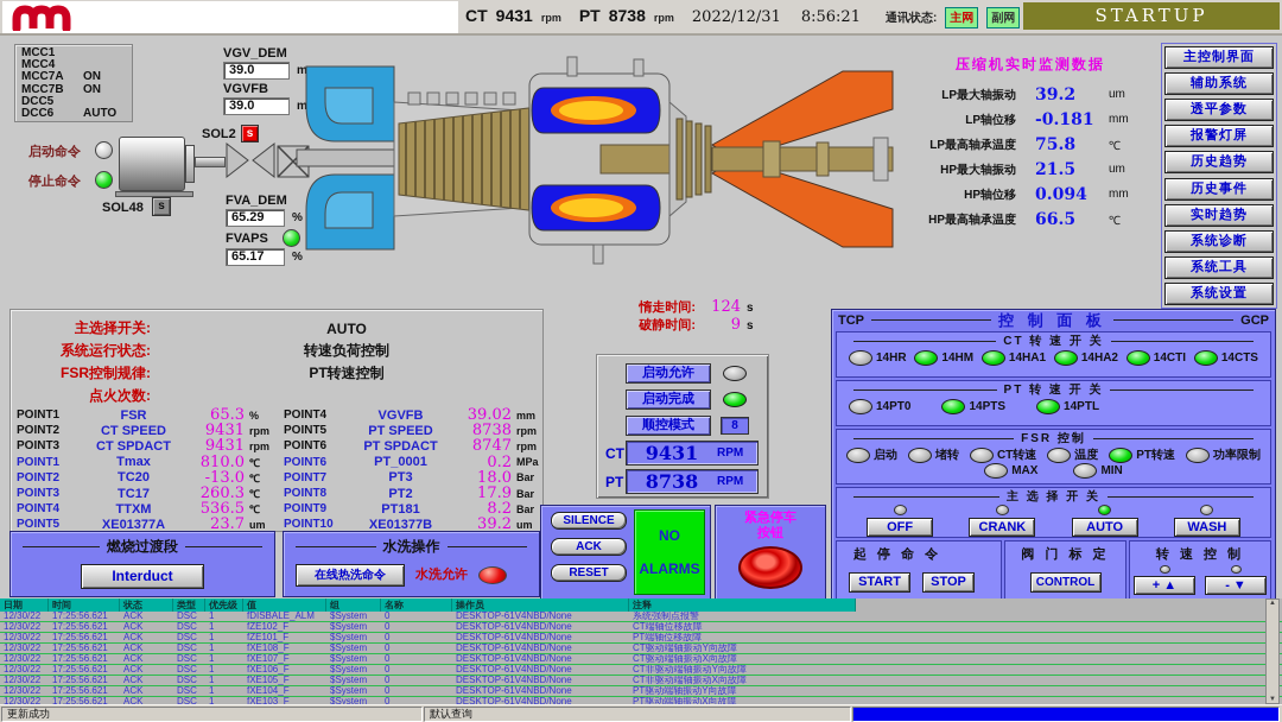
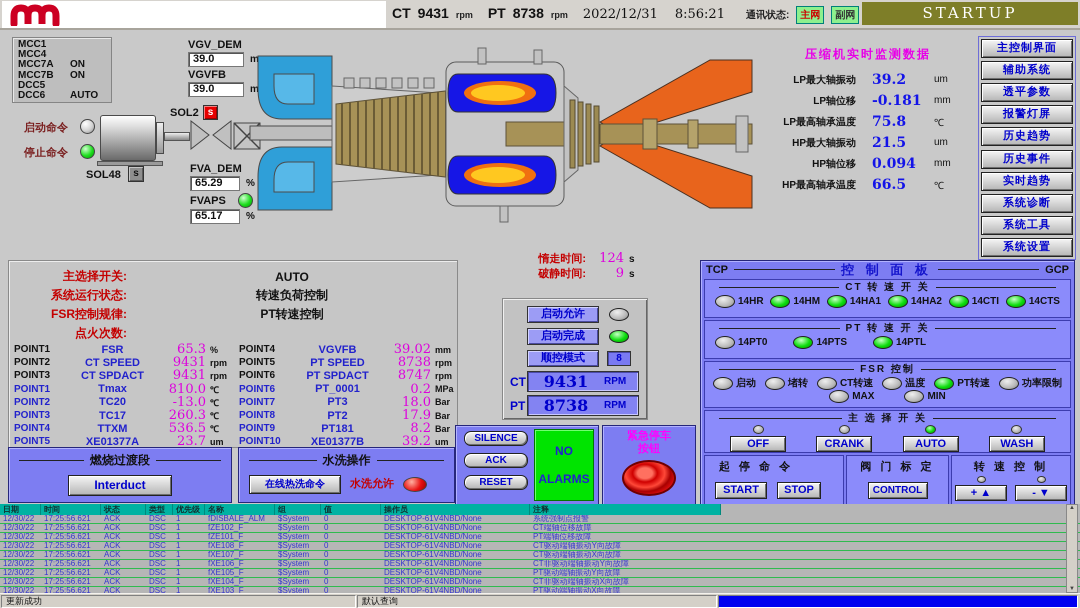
  CT
  9431
  rpm
  PT
  8738
  rpm
  2022/12/31
  8:56:21
  通讯状态:
  主网
  副网
  STARTUP
  MCC1
  MCC4
  MCC7A
  ON
  MCC7B
  ON
  DCC5
  DCC6
  AUTO
  启动命令
  停止命令
  SOL2
  s
  SOL48
  s
  VGV_DEM
  39.0
  VGVFB
  39.0
  FVA_DEM
  65.29
  %
  FVAPS
  65.17
  %
  压缩机实时监测数据
  LP最大轴振动
  39.2
  um
  LP轴位移
  -0.181
  mm
  LP最高轴承温度
  75.8
  ℃
  HP最大轴振动
  21.5
  um
  HP轴位移
  0.094
  mm
  HP最高轴承温度
  66.5
  ℃
  主控制界面
  辅助系统
  透平参数
  报警灯屏
  历史趋势
  历史事件
  实时趋势
  系统诊断
  系统工具
  系统设置
  主选择开关:
  AUTO
  系统运行状态:
  转速负荷控制
  FSR控制规律:
  PT转速控制
  点火次数:
  POINT1
  FSR
  65.3
  %
  POINT2
  CT SPEED
  9431
  rpm
  POINT3
  CT SPDACT
  9431
  rpm
  POINT1
  Tmax
  810.0
  ℃
  POINT2
  TC20
  -13.0
  ℃
  POINT3
  TC17
  260.3
  ℃
  POINT4
  TTXM
  536.5
  ℃
  POINT5
  XE01377A
  23.7
  um
  POINT4
  VGVFB
  39.02
  mm
  POINT5
  PT SPEED
  8738
  rpm
  POINT6
  PT SPDACT
  8747
  rpm
  POINT6
  PT_0001
  0.2
  MPa
  POINT7
  PT3
  18.0
  Bar
  POINT8
  PT2
  17.9
  Bar
  POINT9
  PT181
  8.2
  Bar
  POINT10
  XE01377B
  39.2
  um
  惰走时间:
  124
  s
  破静时间:
  9
  s
  启动允许
  启动完成
  顺控模式
  8
  CT
  9431
  RPM
  PT
  8738
  RPM
  SILENCE
  ACK
  RESET
  NO
  ALARMS
  紧急停车
  按钮
  燃烧过渡段
  Interduct
  水洗操作
  在线热洗命令
  水洗允许
  TCP
  控 制 面 板
  GCP
  CT 转 速 开 关
  14HR
  14HM
  14HA1
  14HA2
  14CTI
  14CTS
  PT 转 速 开 关
  14PT0
  14PTS
  14PTL
  FSR 控制
  启动
  堵转
  CT转速
  温度
  PT转速
  功率限制
  MAX
  MIN
  主 选 择 开 关
  OFF
  CRANK
  AUTO
  WASH
  起 停 命 令
  START
  STOP
  阀 门 标 定
  CONTROL
  转 速 控 制
  + ▲
  - ▼
  日期
  时间
  状态
  类型
  优先级
- 值
+ 名称
  组
- 名称
+ 值
  操作员
  注释
  12/30/22
  17:25:56.621
  ACK
  DSC
  1
  fDISBALE_ALM
  $System
  0
  DESKTOP-61V4NBD/None
  系统强制点报警
  12/30/22
  17:25:56.621
  ACK
  DSC
  1
  fZE102_F
  $System
  0
  DESKTOP-61V4NBD/None
  CT端轴位移故障
  12/30/22
  17:25:56.621
  ACK
  DSC
  1
  fZE101_F
  $System
  0
  DESKTOP-61V4NBD/None
  PT端轴位移故障
  12/30/22
  17:25:56.621
  ACK
  DSC
  1
  fXE108_F
  $System
  0
  DESKTOP-61V4NBD/None
  CT驱动端轴振动Y向故障
  12/30/22
  17:25:56.621
  ACK
  DSC
  1
  fXE107_F
  $System
  0
  DESKTOP-61V4NBD/None
  CT驱动端轴振动X向故障
  12/30/22
  17:25:56.621
  ACK
  DSC
  1
  fXE106_F
  $System
  0
  DESKTOP-61V4NBD/None
  CT非驱动端轴振动Y向故障
  12/30/22
  17:25:56.621
  ACK
  DSC
  1
  fXE105_F
  $System
  0
  DESKTOP-61V4NBD/None
- CT非驱动端轴振动X向故障
+ PT驱动端轴振动Y向故障
  12/30/22
  17:25:56.621
  ACK
  DSC
  1
  fXE104_F
  $System
  0
  DESKTOP-61V4NBD/None
- PT驱动端轴振动Y向故障
+ CT非驱动端轴振动X向故障
  12/30/22
  17:25:56.621
  ACK
  DSC
  1
  fXE103_F
  $System
  0
  DESKTOP-61V4NBD/None
  PT驱动端轴振动X向故障
  更新成功
  默认查询
